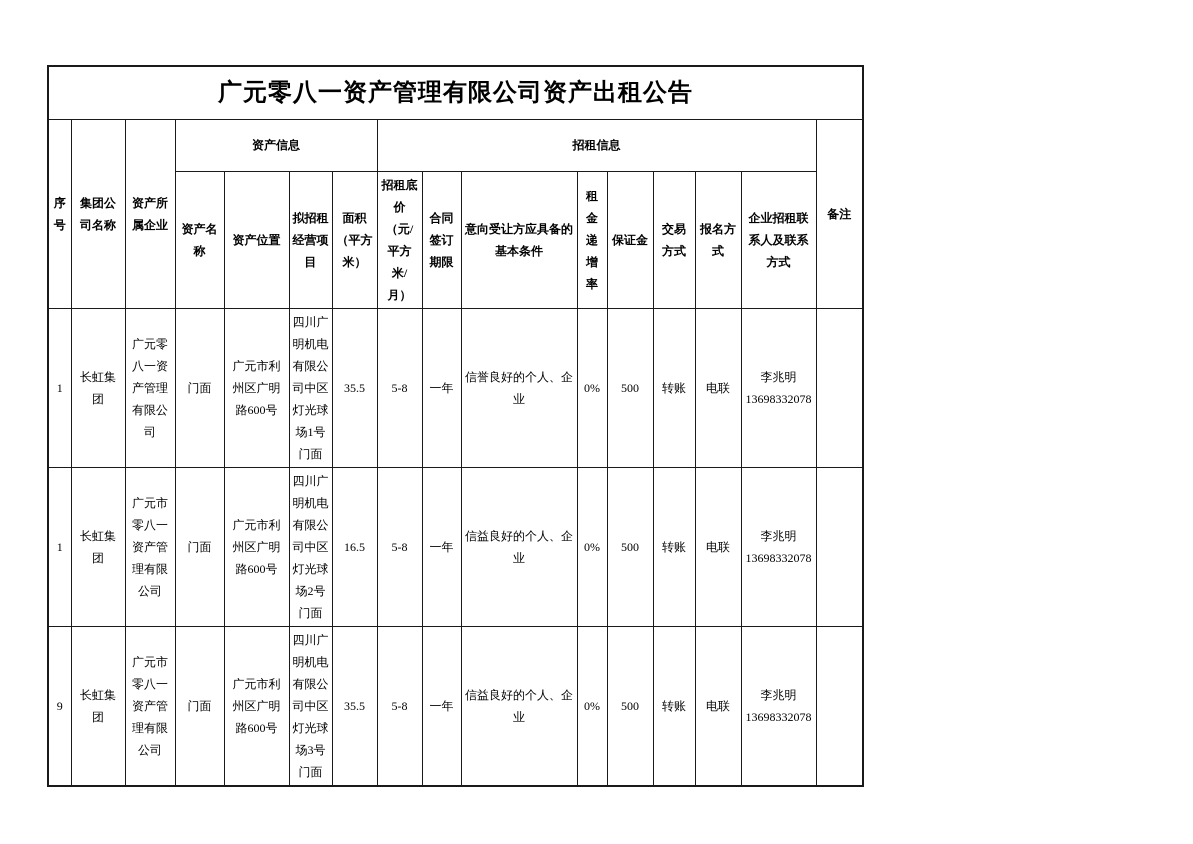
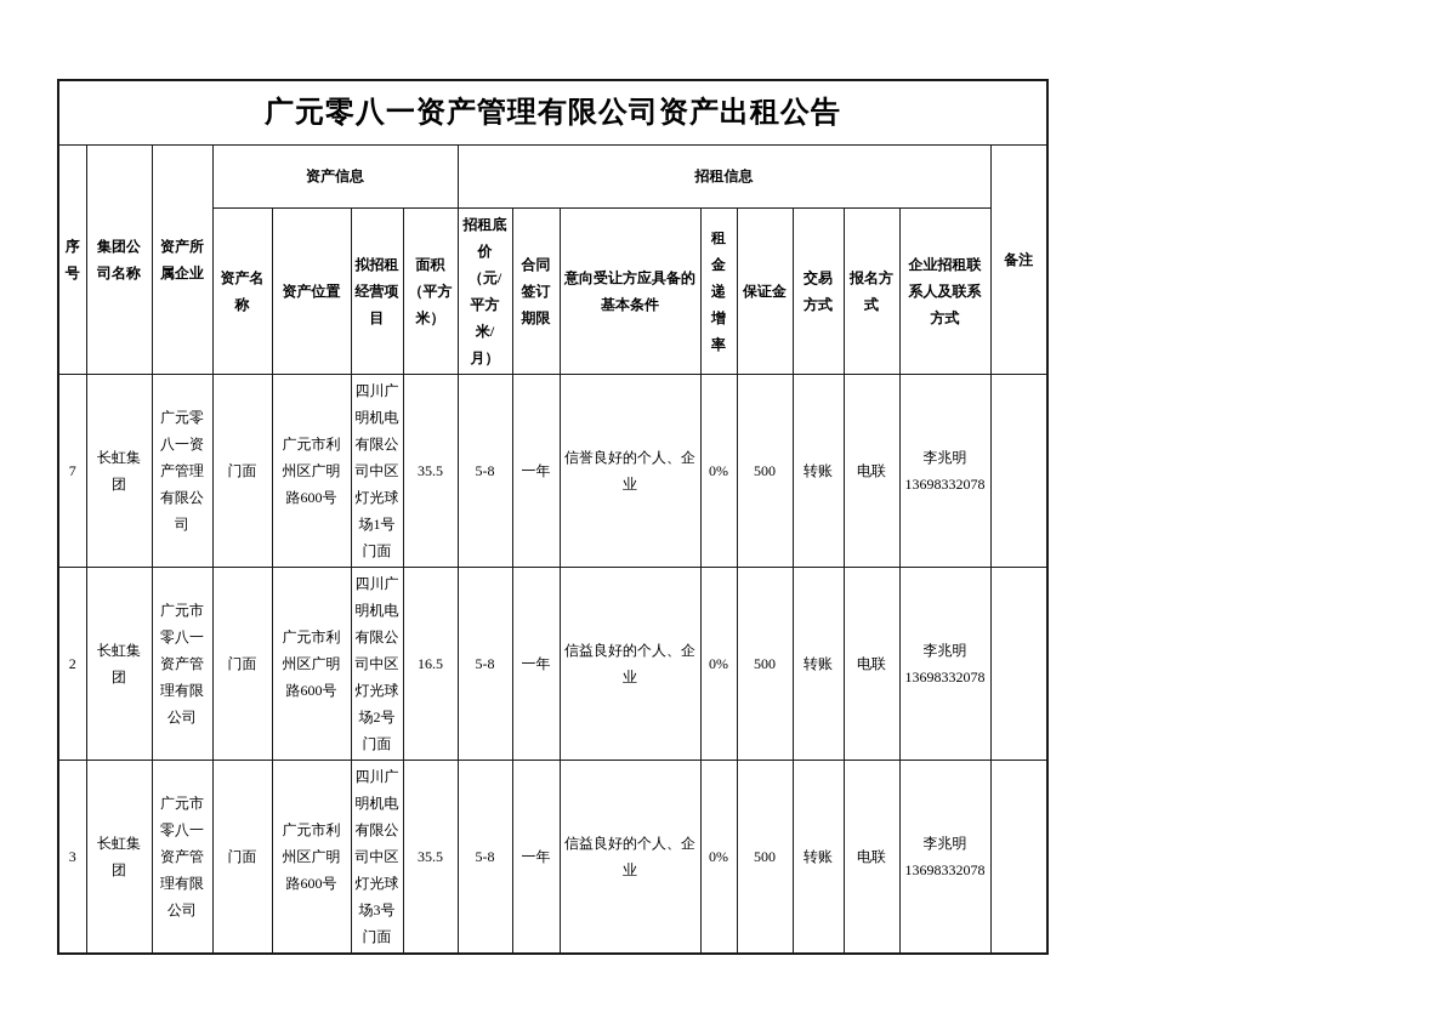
  广元零八一资产管理有限公司资产出租公告
  序号	集团公司名称	资产所属企业	资产信息	招租信息	备注
  资产名称	资产位置	拟招租经营项目	面积（平方米）	招租底价（元/平方米/月）	合同签订期限	意向受让方应具备的基本条件	租金递增率	保证金	交易方式	报名方式	企业招租联系人及联系方式
- 1	长虹集团	广元零八一资产管理有限公司	门面	广元市利州区广明路600号	四川广明机电有限公司中区灯光球场1号门面	35.5	5-8	一年	信誉良好的个人、企业	0%	500	转账	电联	李兆明 13698332078
+ 7	长虹集团	广元零八一资产管理有限公司	门面	广元市利州区广明路600号	四川广明机电有限公司中区灯光球场1号门面	35.5	5-8	一年	信誉良好的个人、企业	0%	500	转账	电联	李兆明 13698332078
- 1	长虹集团	广元市零八一资产管理有限公司	门面	广元市利州区广明路600号	四川广明机电有限公司中区灯光球场2号门面	16.5	5-8	一年	信益良好的个人、企业	0%	500	转账	电联	李兆明 13698332078
+ 2	长虹集团	广元市零八一资产管理有限公司	门面	广元市利州区广明路600号	四川广明机电有限公司中区灯光球场2号门面	16.5	5-8	一年	信益良好的个人、企业	0%	500	转账	电联	李兆明 13698332078
- 9	长虹集团	广元市零八一资产管理有限公司	门面	广元市利州区广明路600号	四川广明机电有限公司中区灯光球场3号门面	35.5	5-8	一年	信益良好的个人、企业	0%	500	转账	电联	李兆明 13698332078
+ 3	长虹集团	广元市零八一资产管理有限公司	门面	广元市利州区广明路600号	四川广明机电有限公司中区灯光球场3号门面	35.5	5-8	一年	信益良好的个人、企业	0%	500	转账	电联	李兆明 13698332078
